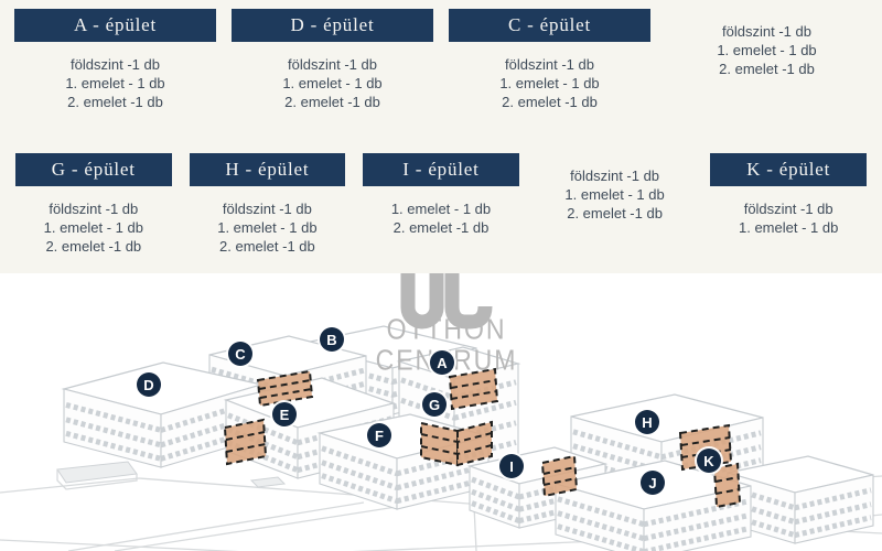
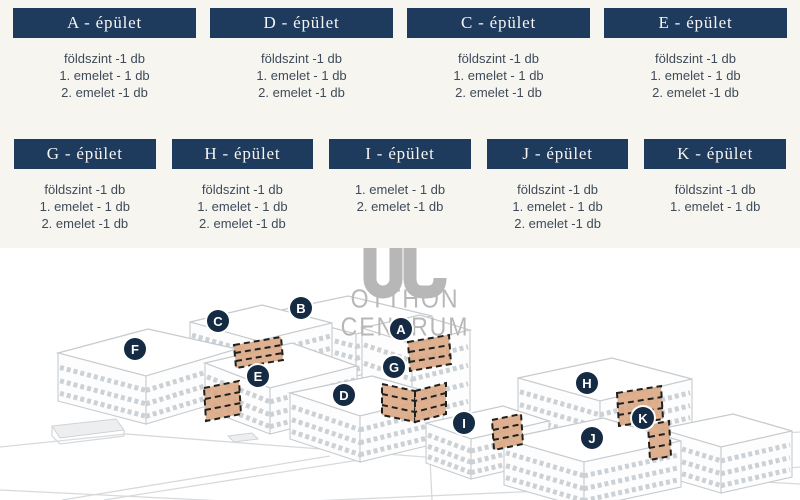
  A - épület
  földszint -1 db
  1. emelet - 1 db
  2. emelet -1 db
  D - épület
  földszint -1 db
  1. emelet - 1 db
  2. emelet -1 db
  C - épület
  földszint -1 db
  1. emelet - 1 db
  2. emelet -1 db
+ E - épület
  földszint -1 db
  1. emelet - 1 db
  2. emelet -1 db
  G - épület
  földszint -1 db
  1. emelet - 1 db
  2. emelet -1 db
  H - épület
  földszint -1 db
  1. emelet - 1 db
  2. emelet -1 db
  I - épület
  1. emelet - 1 db
  2. emelet -1 db
+ J - épület
  földszint -1 db
  1. emelet - 1 db
  2. emelet -1 db
  K - épület
  földszint -1 db
  1. emelet - 1 db
  OTTHON
  CENRUM
  A
  B
  C
- D
+ F
  E
- F
+ D
  G
  H
  I
  J
  K
